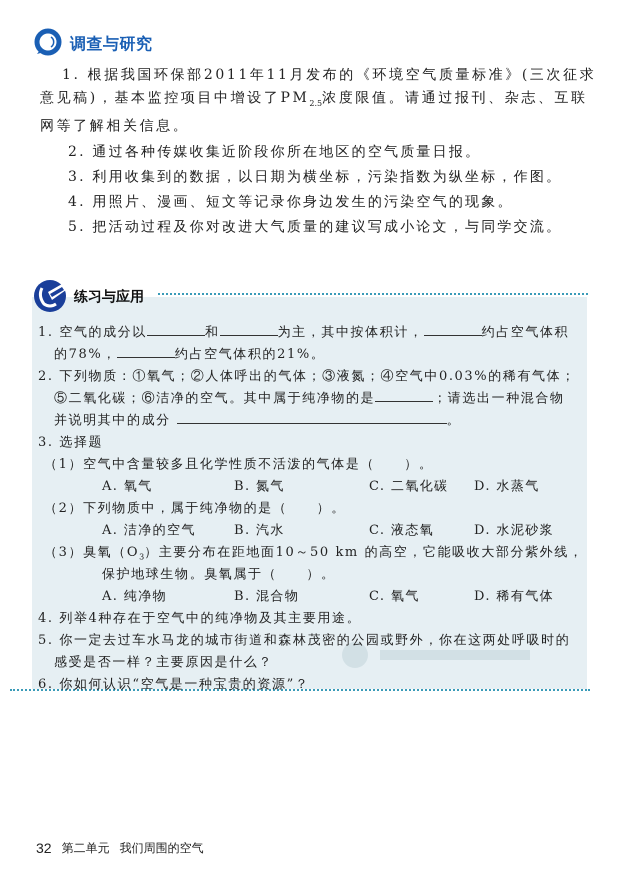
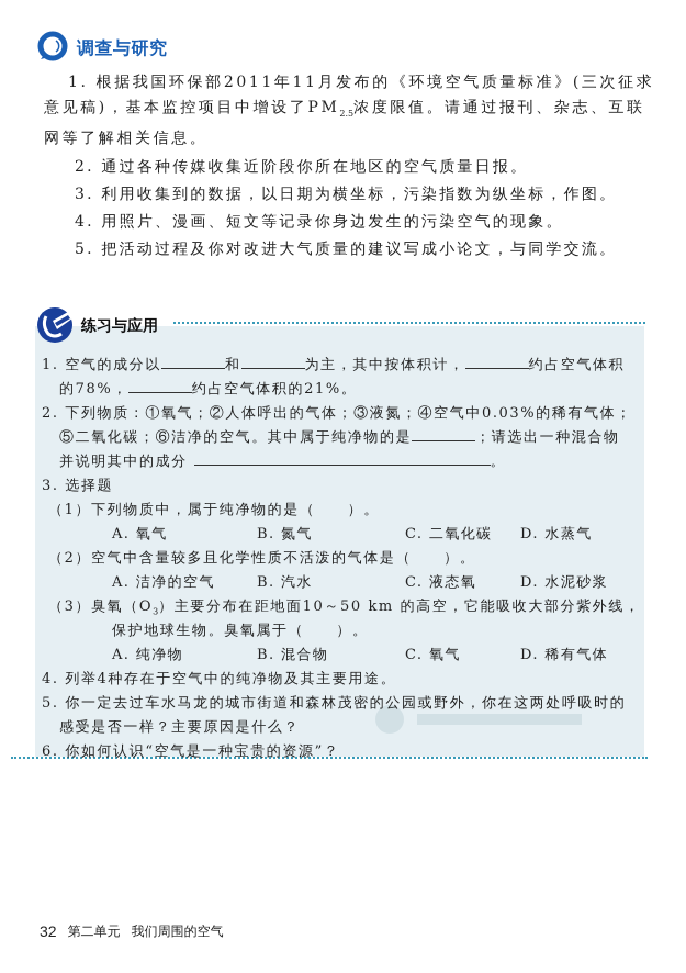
  调查与研究
  1. 根据我国环保部2011年11月发布的《环境空气质量标准》(三次征求意见稿)，基本监控项目中增设了PM2.5浓度限值。请通过报刊、杂志、互联网等了解相关信息。
  2. 通过各种传媒收集近阶段你所在地区的空气质量日报。
  3. 利用收集到的数据，以日期为横坐标，污染指数为纵坐标，作图。
  4. 用照片、漫画、短文等记录你身边发生的污染空气的现象。
  5. 把活动过程及你对改进大气质量的建议写成小论文，与同学交流。
  练习与应用
  1. 空气的成分以 和 为主，其中按体积计， 约占空气体积
  的78%， 约占空气体积的21%。
  2. 下列物质：①氧气；②人体呼出的气体；③液氮；④空气中0.03%的稀有气体；
  ⑤二氧化碳；⑥洁净的空气。其中属于纯净物的是 ；请选出一种混合物
  并说明其中的成分 。
  3. 选择题
- （1）空气中含量较多且化学性质不活泼的气体是（ ）。
+ （1）下列物质中，属于纯净物的是（ ）。
  A. 氧气
  B. 氮气
  C. 二氧化碳
  D. 水蒸气
- （2）下列物质中，属于纯净物的是（ ）。
+ （2）空气中含量较多且化学性质不活泼的气体是（ ）。
  A. 洁净的空气
  B. 汽水
  C. 液态氧
  D. 水泥砂浆
  （3）臭氧（O3）主要分布在距地面10～50 km 的高空，它能吸收大部分紫外线，
  保护地球生物。臭氧属于（ ）。
  A. 纯净物
  B. 混合物
  C. 氧气
  D. 稀有气体
  4. 列举4种存在于空气中的纯净物及其主要用途。
  5. 你一定去过车水马龙的城市街道和森林茂密的公园或野外，你在这两处呼吸时的
  感受是否一样？主要原因是什么？
  6. 你如何认识“空气是一种宝贵的资源”？
  32
  第二单元
  我们周围的空气
